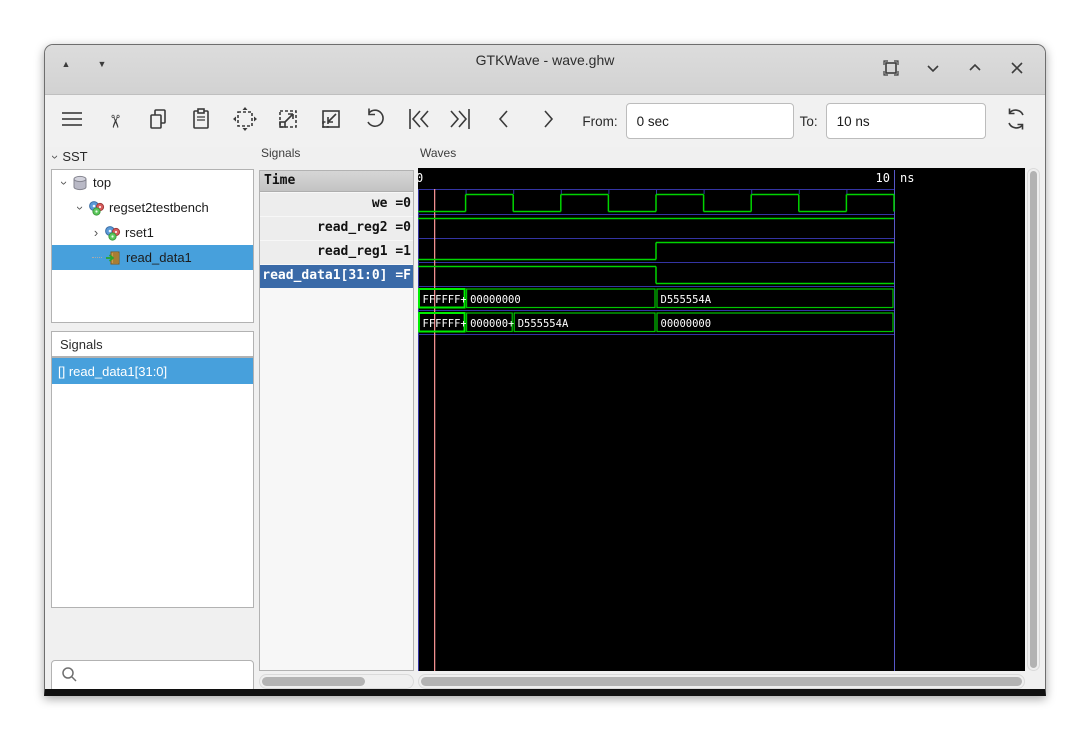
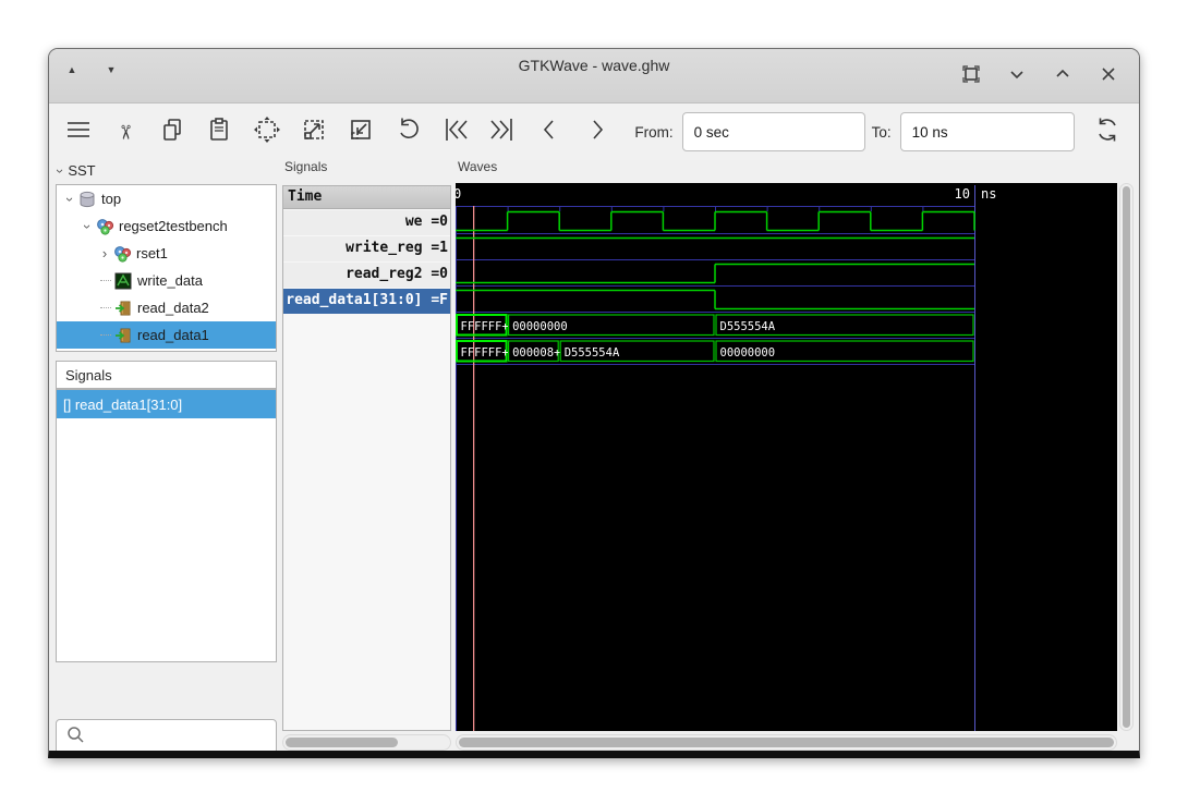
  ▲
  ▼
  GTKWave - wave.ghw
  From:
  0 sec
  To:
  10 ns
  SST
  top
  regset2testbench
  ›
  rset1
+ write_data
+ read_data2
  read_data1
  Signals
  [] read_data1[31:0]
  Signals
  Time
  we =0
+ write_reg =1
  read_reg2 =0
- read_reg1 =1
  read_data1[31:0] =F
  Waves
  0
  10
  ns
  FFFFFF+
  00000000
  D555554A
  FFFFFF+
- 000000+
+ 000008+
  D555554A
  00000000
